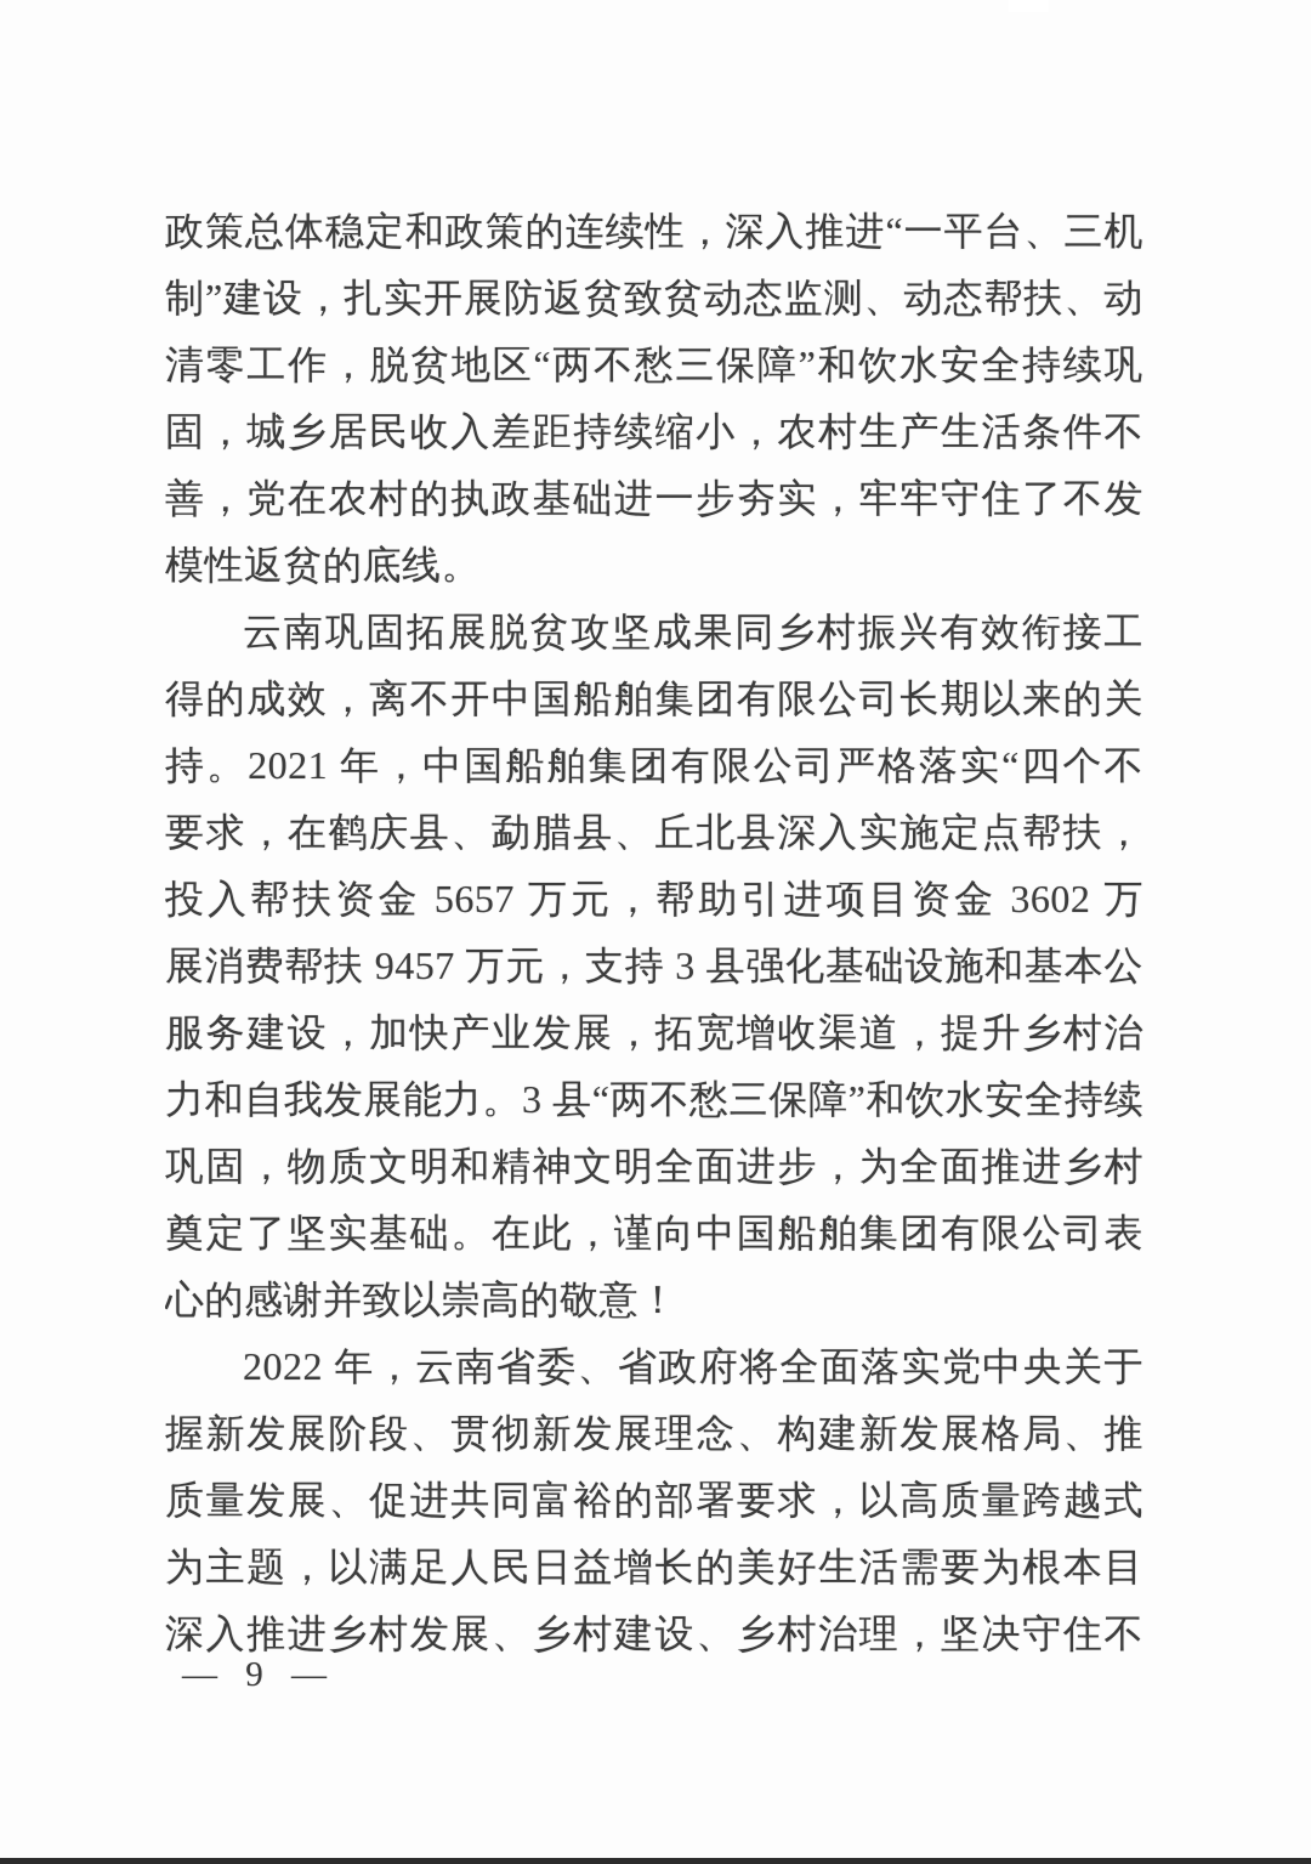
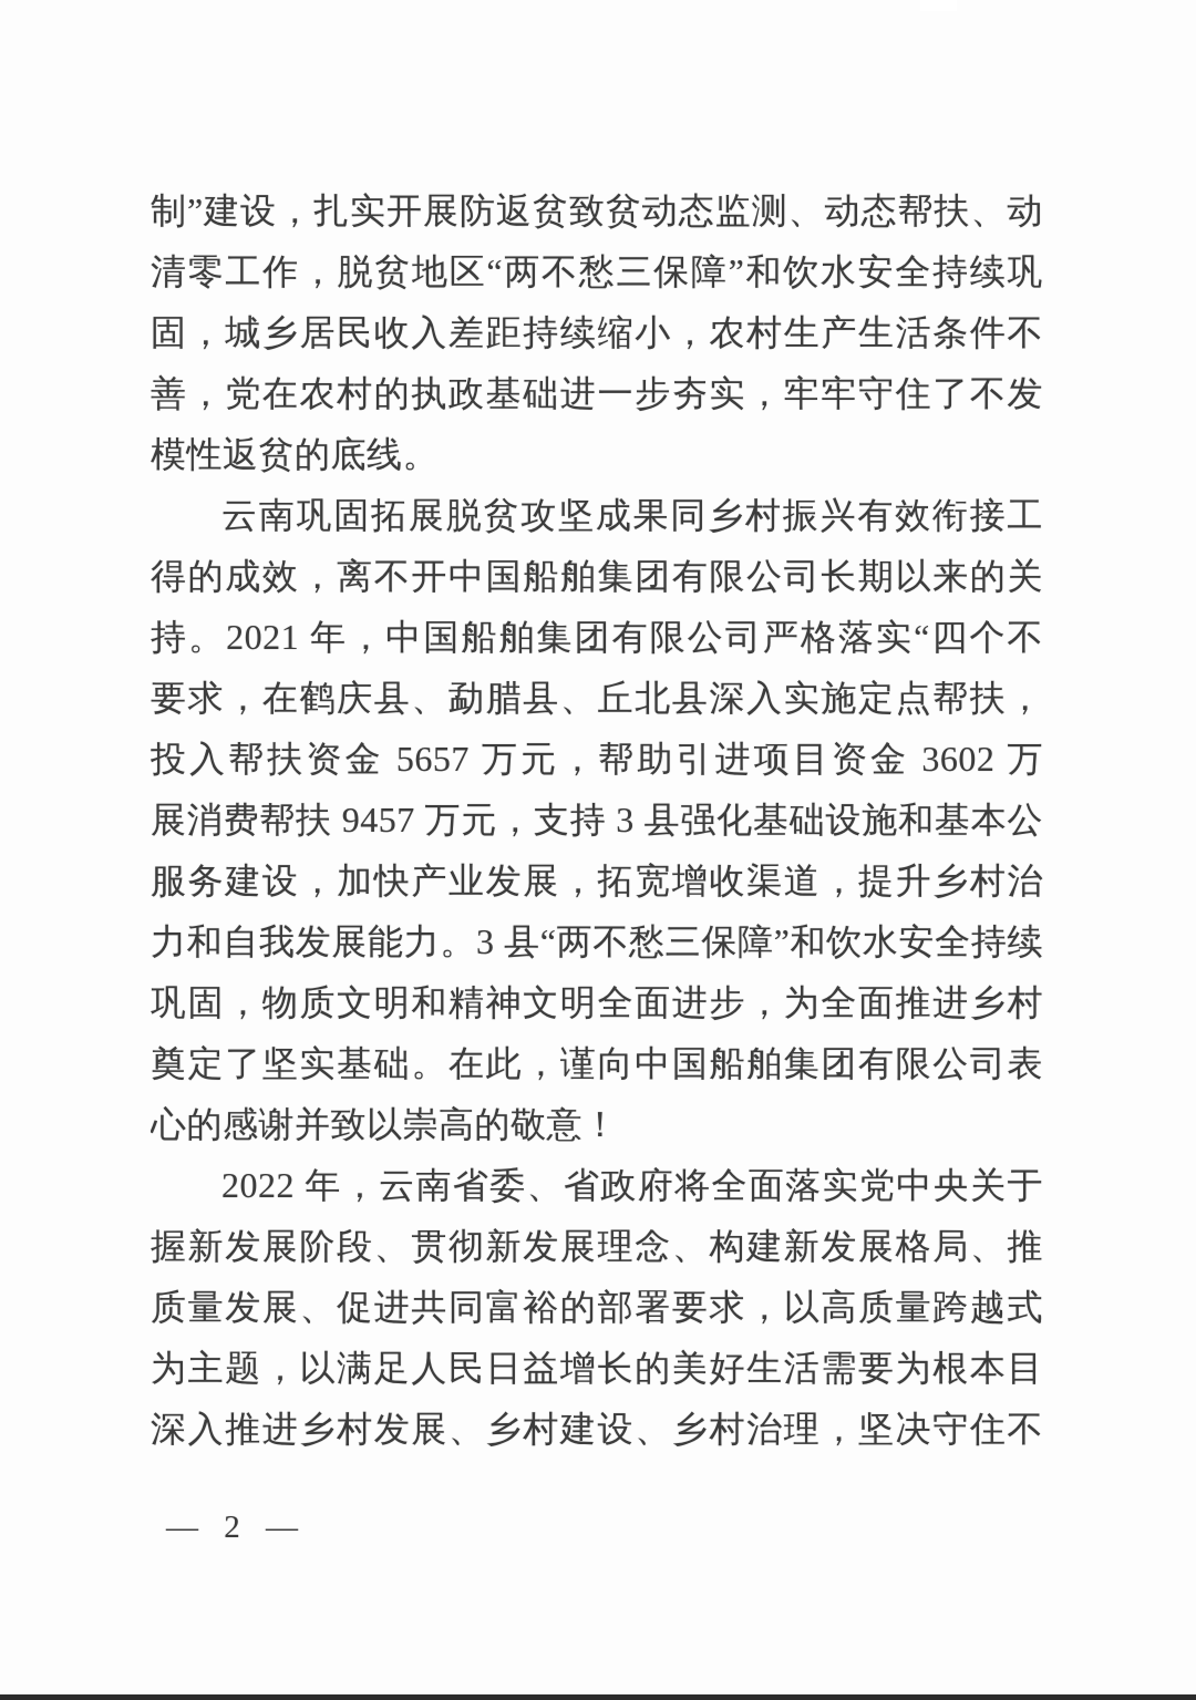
- 政策总体稳定和政策的连续性，深入推进“一平台、三机
  制”建设，扎实开展防返贫致贫动态监测、动态帮扶、动
  清零工作，脱贫地区“两不愁三保障”和饮水安全持续巩
  固，城乡居民收入差距持续缩小，农村生产生活条件不
  善，党在农村的执政基础进一步夯实，牢牢守住了不发
  模性返贫的底线。
  云南巩固拓展脱贫攻坚成果同乡村振兴有效衔接工
  得的成效，离不开中国船舶集团有限公司长期以来的关
  持。2021 年，中国船舶集团有限公司严格落实“四个不
  要求，在鹤庆县、勐腊县、丘北县深入实施定点帮扶，
  投入帮扶资金 5657 万元，帮助引进项目资金 3602 万
  展消费帮扶 9457 万元，支持 3 县强化基础设施和基本公
  服务建设，加快产业发展，拓宽增收渠道，提升乡村治
  力和自我发展能力。3 县“两不愁三保障”和饮水安全持续
  巩固，物质文明和精神文明全面进步，为全面推进乡村
  奠定了坚实基础。在此，谨向中国船舶集团有限公司表
  心的感谢并致以崇高的敬意！
  2022 年，云南省委、省政府将全面落实党中央关于
  握新发展阶段、贯彻新发展理念、构建新发展格局、推
  质量发展、促进共同富裕的部署要求，以高质量跨越式
  为主题，以满足人民日益增长的美好生活需要为根本目
  深入推进乡村发展、乡村建设、乡村治理，坚决守住不
- — 9 —
+ — 2 —
